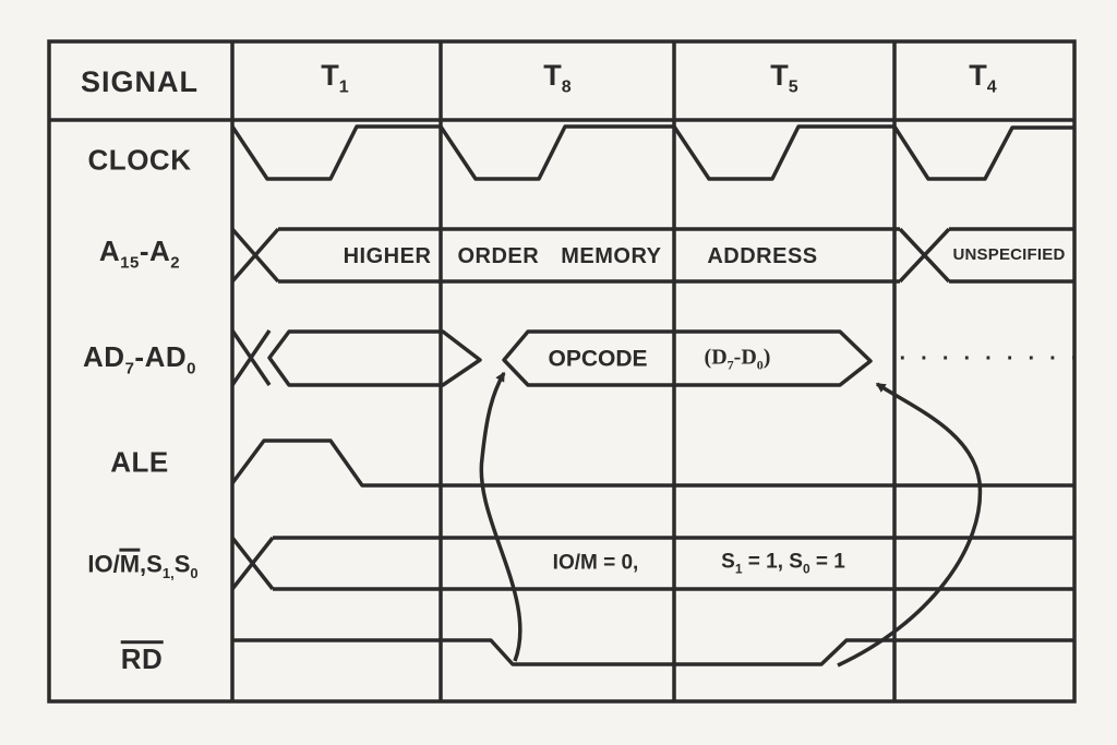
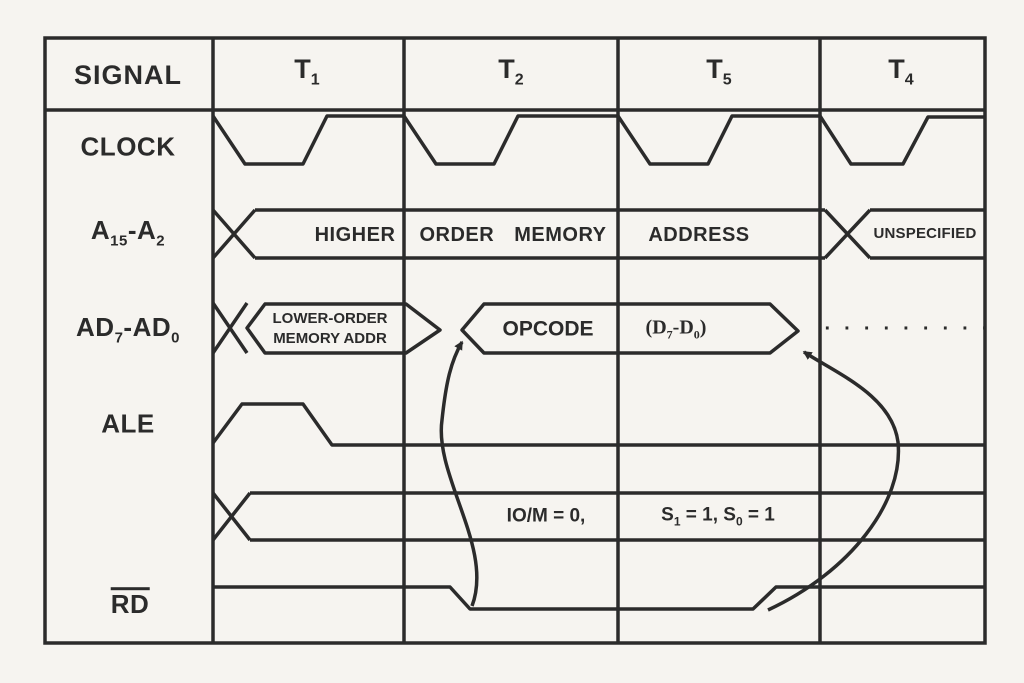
  SIGNAL
  T1
- T8
+ T2
  T5
  T4
  CLOCK
  A15-A2
  AD7-AD0
  ALE
- IO/M,S1,S0
  RD
  HIGHER
  ORDER MEMORY
  ADDRESS
  UNSPECIFIED
+ LOWER-ORDER
+ MEMORY ADDR
  OPCODE
  (D7-D0)
  ·········
  IO/M = 0,
  S1 = 1, S0 = 1
